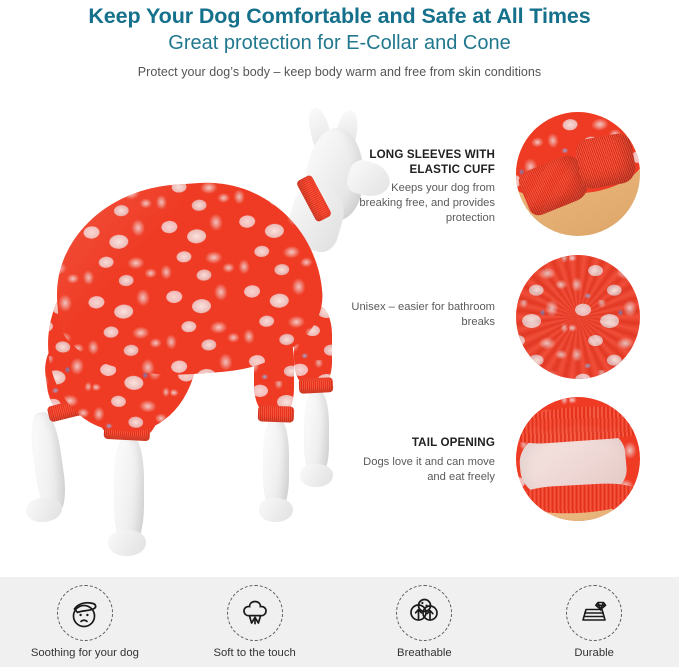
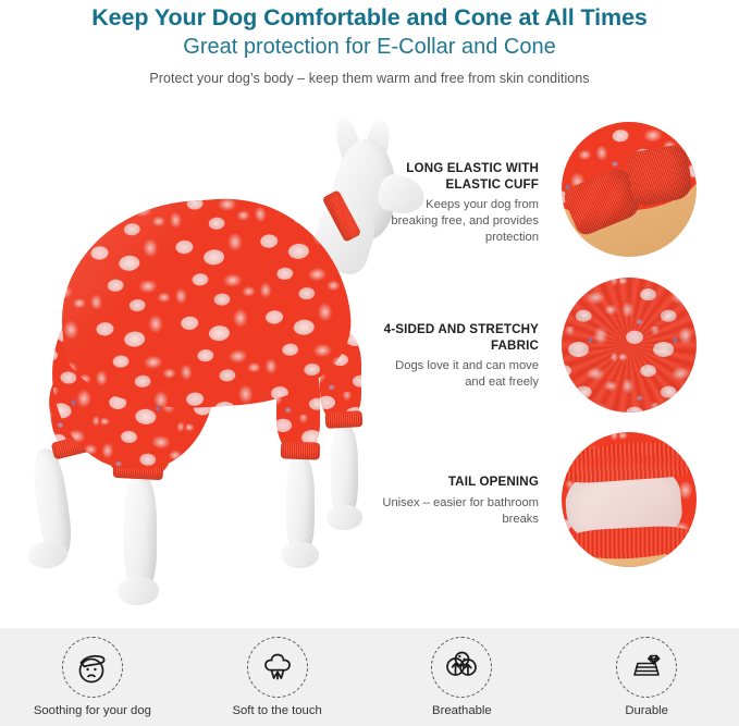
- Keep Your Dog Comfortable and Safe at All Times
+ Keep Your Dog Comfortable and Cone at All Times
  Great protection for E-Collar and Cone
- Protect your dog’s body – keep body warm and free from skin conditions
+ Protect your dog’s body – keep them warm and free from skin conditions
- LONG SLEEVES WITH ELASTIC CUFF
+ LONG ELASTIC WITH ELASTIC CUFF
  Keeps your dog from breaking free, and provides protection
+ 4-SIDED AND STRETCHY FABRIC
- Unisex – easier for bathroom breaks
+ Dogs love it and can move and eat freely
  TAIL OPENING
- Dogs love it and can move and eat freely
+ Unisex – easier for bathroom breaks
  Soothing for your dog
  Soft to the touch
  Breathable
  Durable
